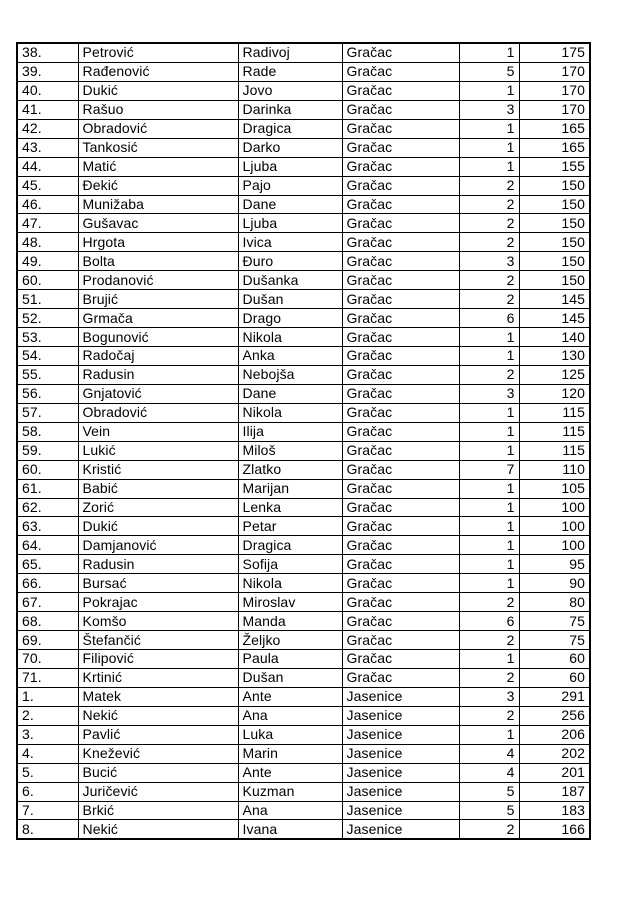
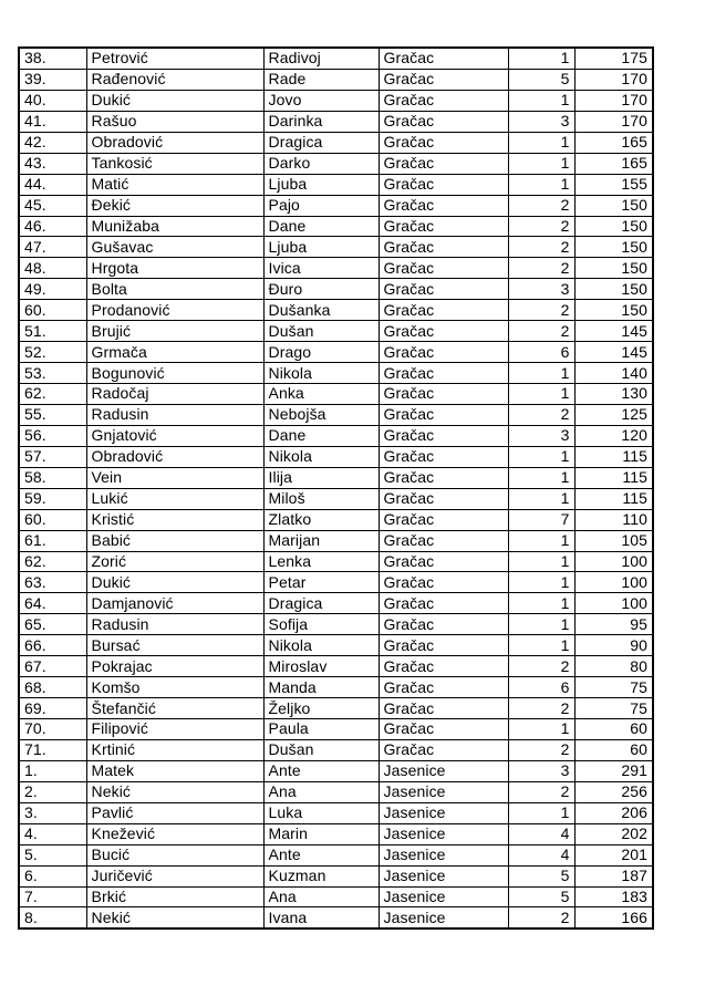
  38.	Petrović	Radivoj	Gračac	1	175
  39.	Rađenović	Rade	Gračac	5	170
  40.	Dukić	Jovo	Gračac	1	170
  41.	Rašuo	Darinka	Gračac	3	170
  42.	Obradović	Dragica	Gračac	1	165
  43.	Tankosić	Darko	Gračac	1	165
  44.	Matić	Ljuba	Gračac	1	155
  45.	Đekić	Pajo	Gračac	2	150
  46.	Munižaba	Dane	Gračac	2	150
  47.	Gušavac	Ljuba	Gračac	2	150
  48.	Hrgota	Ivica	Gračac	2	150
  49.	Bolta	Đuro	Gračac	3	150
  60.	Prodanović	Dušanka	Gračac	2	150
  51.	Brujić	Dušan	Gračac	2	145
  52.	Grmača	Drago	Gračac	6	145
  53.	Bogunović	Nikola	Gračac	1	140
- 54.	Radočaj	Anka	Gračac	1	130
+ 62.	Radočaj	Anka	Gračac	1	130
  55.	Radusin	Nebojša	Gračac	2	125
  56.	Gnjatović	Dane	Gračac	3	120
  57.	Obradović	Nikola	Gračac	1	115
  58.	Vein	Ilija	Gračac	1	115
  59.	Lukić	Miloš	Gračac	1	115
  60.	Kristić	Zlatko	Gračac	7	110
  61.	Babić	Marijan	Gračac	1	105
  62.	Zorić	Lenka	Gračac	1	100
  63.	Dukić	Petar	Gračac	1	100
  64.	Damjanović	Dragica	Gračac	1	100
  65.	Radusin	Sofija	Gračac	1	95
  66.	Bursać	Nikola	Gračac	1	90
  67.	Pokrajac	Miroslav	Gračac	2	80
  68.	Komšo	Manda	Gračac	6	75
  69.	Štefančić	Željko	Gračac	2	75
  70.	Filipović	Paula	Gračac	1	60
  71.	Krtinić	Dušan	Gračac	2	60
  1.	Matek	Ante	Jasenice	3	291
  2.	Nekić	Ana	Jasenice	2	256
  3.	Pavlić	Luka	Jasenice	1	206
  4.	Knežević	Marin	Jasenice	4	202
  5.	Bucić	Ante	Jasenice	4	201
  6.	Juričević	Kuzman	Jasenice	5	187
  7.	Brkić	Ana	Jasenice	5	183
  8.	Nekić	Ivana	Jasenice	2	166
